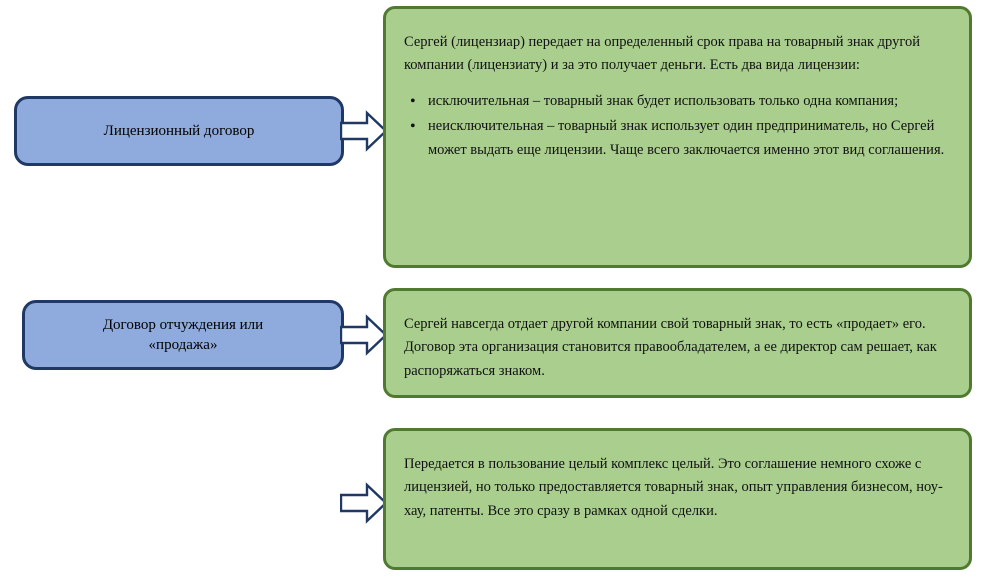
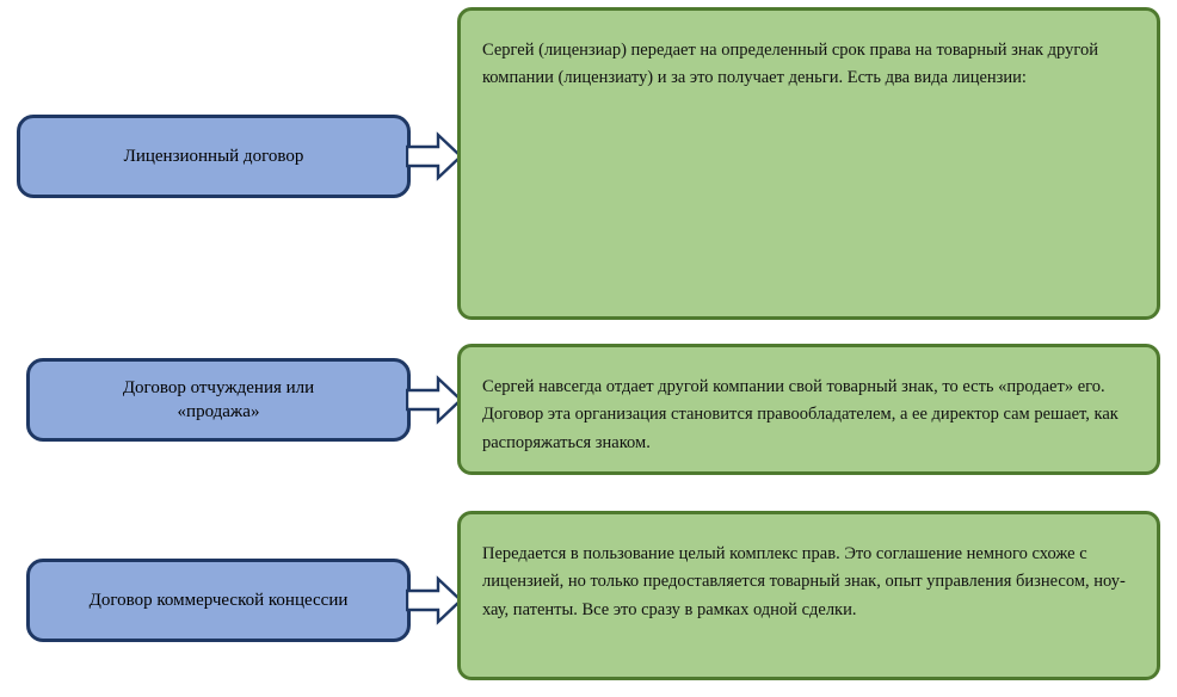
  Лицензионный договор
  Сергей (лицензиар) передает на определенный срок права на товарный знак другой компании (лицензиату) и за это получает деньги. Есть два вида лицензии:
- исключительная – товарный знак будет использовать только одна компания;
- неисключительная – товарный знак использует один предприниматель, но Сергей может выдать еще лицензии. Чаще всего заключается именно этот вид соглашения.
  Договор отчуждения или
  «продажа»
  Сергей навсегда отдает другой компании свой товарный знак, то есть «продает» его. Договор эта организация становится правообладателем, а ее директор сам решает, как распоряжаться знаком.
+ Договор коммерческой концессии
- Передается в пользование целый комплекс целый. Это соглашение немного схоже с лицензией, но только предоставляется товарный знак, опыт управления бизнесом, ноу-хау, патенты. Все это сразу в рамках одной сделки.
+ Передается в пользование целый комплекс прав. Это соглашение немного схоже с лицензией, но только предоставляется товарный знак, опыт управления бизнесом, ноу-хау, патенты. Все это сразу в рамках одной сделки.
